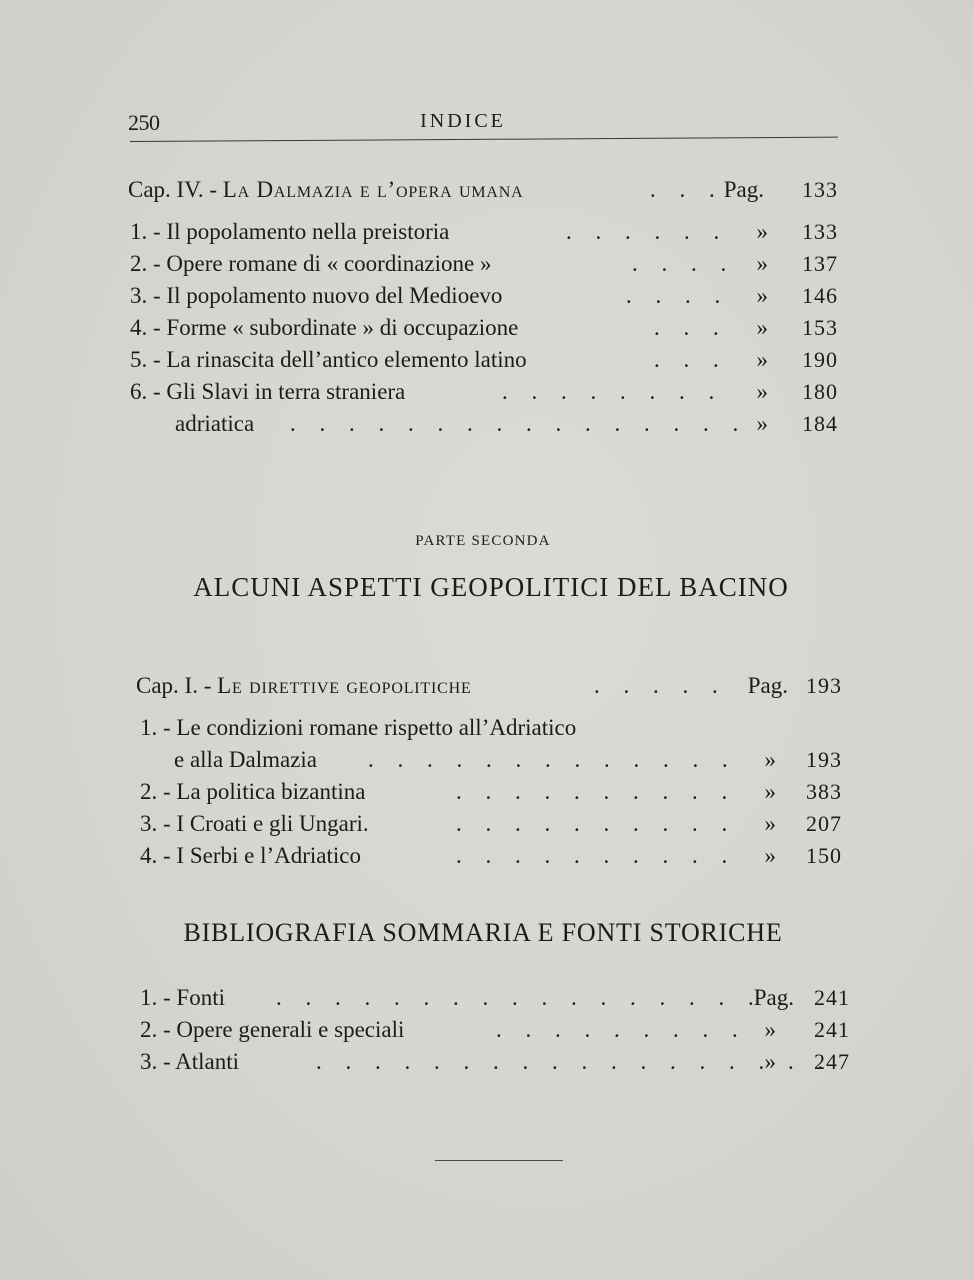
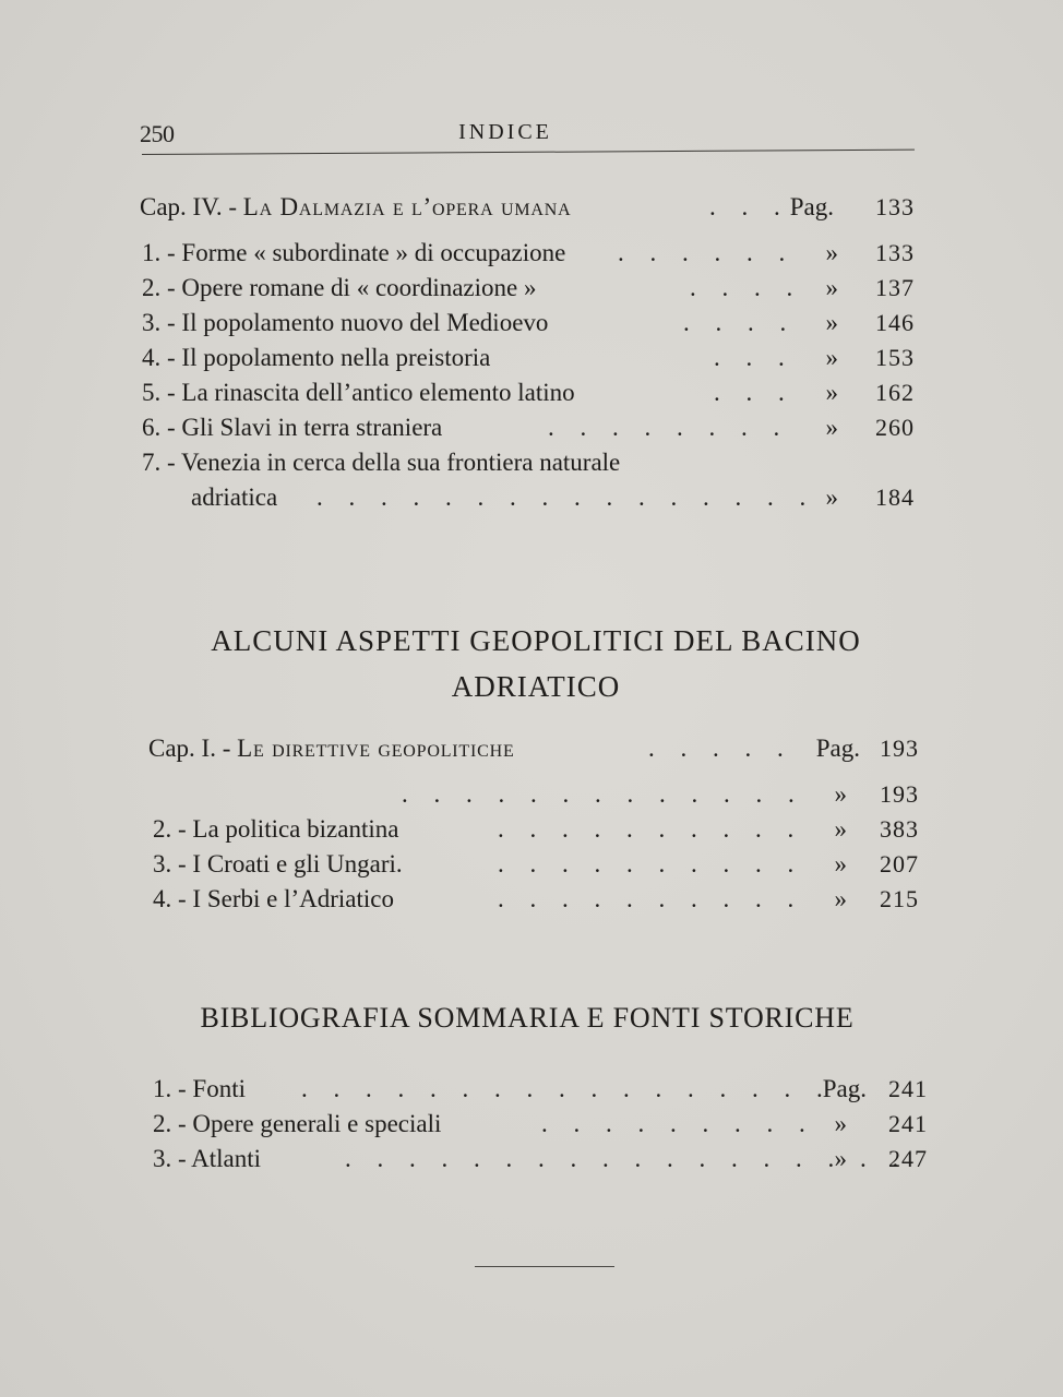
  250
  INDICE
  Cap. IV. - La Dalmazia e l’opera umana
  . . .
  Pag.
  133
- 1. - Il popolamento nella preistoria
+ 1. - Forme « subordinate » di occupazione
  . . . . . .
  »
  133
  2. - Opere romane di « coordinazione »
  . . . .
  »
  137
  3. - Il popolamento nuovo del Medioevo
  . . . .
  »
  146
- 4. - Forme « subordinate » di occupazione
+ 4. - Il popolamento nella preistoria
  . . .
  »
  153
  5. - La rinascita dell’antico elemento latino
  . . .
  »
- 190
+ 162
  6. - Gli Slavi in terra straniera
  . . . . . . . .
  »
- 180
+ 260
+ 7. - Venezia in cerca della sua frontiera naturale
  adriatica
  . . . . . . . . . . . . . . . .
  »
  184
- PARTE SECONDA
  ALCUNI ASPETTI GEOPOLITICI DEL BACINO
+ ADRIATICO
  Cap. I. - Le direttive geopolitiche
  . . . . .
  Pag.
  193
- 1. - Le condizioni romane rispetto all’Adriatico
- e alla Dalmazia
  . . . . . . . . . . . . .
  »
  193
  2. - La politica bizantina
  . . . . . . . . . .
  »
  383
  3. - I Croati e gli Ungari.
  . . . . . . . . . .
  »
  207
  4. - I Serbi e l’Adriatico
  . . . . . . . . . .
  »
- 150
+ 215
  BIBLIOGRAFIA SOMMARIA E FONTI STORICHE
  1. - Fonti
  . . . . . . . . . . . . . . . . . .
  Pag.
  241
  2. - Opere generali e speciali
  . . . . . . . . .
  »
  241
  3. - Atlanti
  . . . . . . . . . . . . . . . . . .
  »
  247
